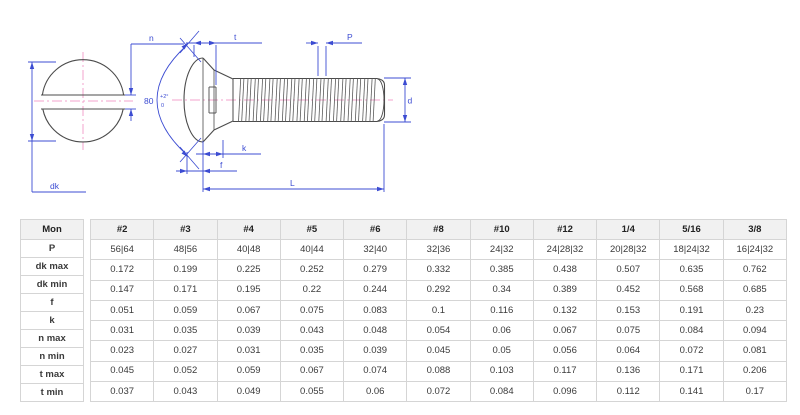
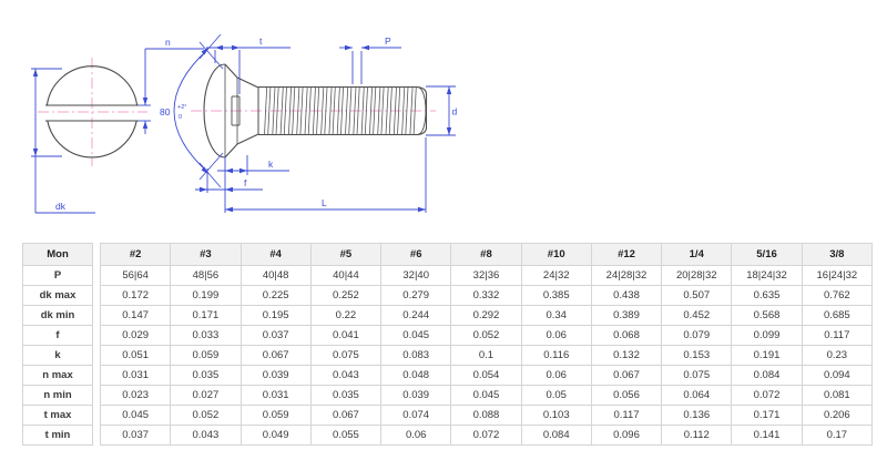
  n
  t
  P
  d
  dk
  k
  f
  L
  80
  Mon
  P
  dk max
  dk min
  f
  k
  n max
  n min
  t max
  t min
  #2	#3	#4	#5	#6	#8	#10	#12	1/4	5/16	3/8
  56|64	48|56	40|48	40|44	32|40	32|36	24|32	24|28|32	20|28|32	18|24|32	16|24|32
  0.172	0.199	0.225	0.252	0.279	0.332	0.385	0.438	0.507	0.635	0.762
  0.147	0.171	0.195	0.22	0.244	0.292	0.34	0.389	0.452	0.568	0.685
+ 0.029	0.033	0.037	0.041	0.045	0.052	0.06	0.068	0.079	0.099	0.117
  0.051	0.059	0.067	0.075	0.083	0.1	0.116	0.132	0.153	0.191	0.23
  0.031	0.035	0.039	0.043	0.048	0.054	0.06	0.067	0.075	0.084	0.094
  0.023	0.027	0.031	0.035	0.039	0.045	0.05	0.056	0.064	0.072	0.081
  0.045	0.052	0.059	0.067	0.074	0.088	0.103	0.117	0.136	0.171	0.206
  0.037	0.043	0.049	0.055	0.06	0.072	0.084	0.096	0.112	0.141	0.17
